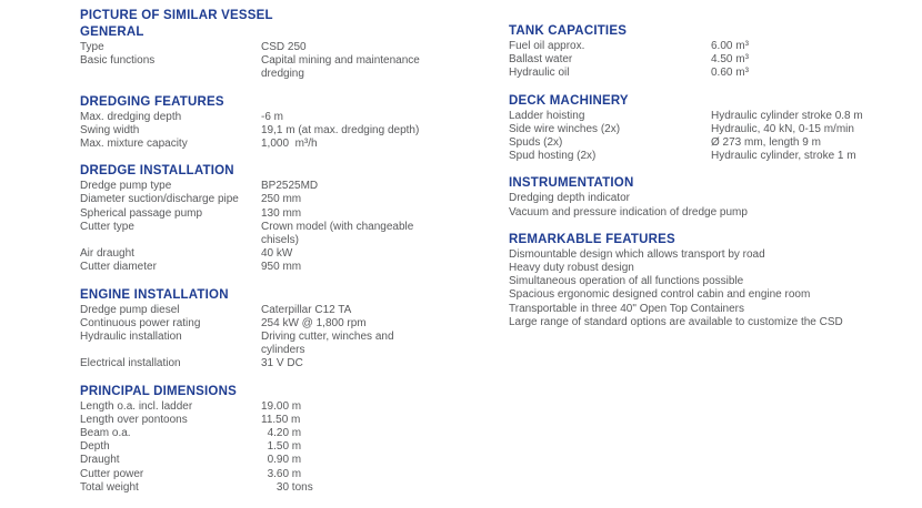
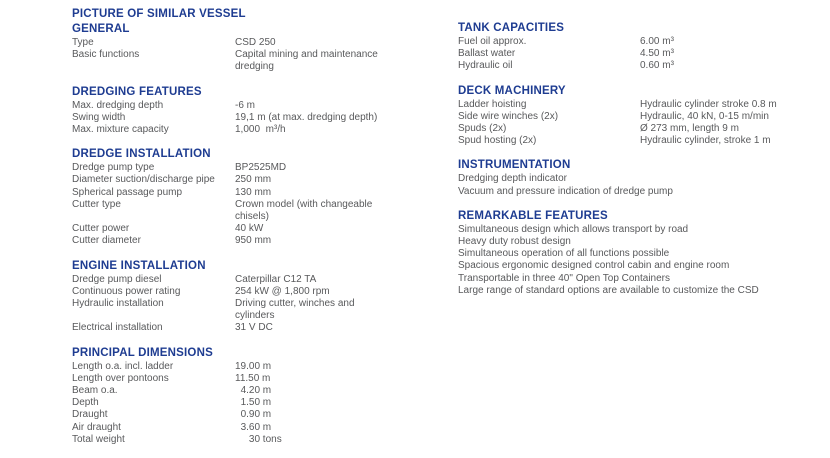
  PICTURE OF SIMILAR VESSEL
  GENERAL
  Type
  CSD 250
  Basic functions
  Capital mining and maintenance
  dredging
  DREDGING FEATURES
  Max. dredging depth
  -6 m
  Swing width
  19,1 m (at max. dredging depth)
  Max. mixture capacity
  1,000 m³/h
  DREDGE INSTALLATION
  Dredge pump type
  BP2525MD
  Diameter suction/discharge pipe
  250 mm
  Spherical passage pump
  130 mm
  Cutter type
  Crown model (with changeable
  chisels)
- Air draught
+ Cutter power
  40 kW
  Cutter diameter
  950 mm
  ENGINE INSTALLATION
  Dredge pump diesel
  Caterpillar C12 TA
  Continuous power rating
  254 kW @ 1,800 rpm
  Hydraulic installation
  Driving cutter, winches and
  cylinders
  Electrical installation
  31 V DC
  PRINCIPAL DIMENSIONS
  Length o.a. incl. ladder
  19.00 m
  Length over pontoons
  11.50 m
  Beam o.a.
  4.20 m
  Depth
  1.50 m
  Draught
  0.90 m
- Cutter power
+ Air draught
  3.60 m
  Total weight
  30 tons
  TANK CAPACITIES
  Fuel oil approx.
  6.00 m³
  Ballast water
  4.50 m³
  Hydraulic oil
  0.60 m³
  DECK MACHINERY
  Ladder hoisting
  Hydraulic cylinder stroke 0.8 m
  Side wire winches (2x)
  Hydraulic, 40 kN, 0-15 m/min
  Spuds (2x)
  Ø 273 mm, length 9 m
  Spud hosting (2x)
  Hydraulic cylinder, stroke 1 m
  INSTRUMENTATION
  Dredging depth indicator
  Vacuum and pressure indication of dredge pump
  REMARKABLE FEATURES
- Dismountable design which allows transport by road
+ Simultaneous design which allows transport by road
  Heavy duty robust design
  Simultaneous operation of all functions possible
  Spacious ergonomic designed control cabin and engine room
  Transportable in three 40" Open Top Containers
  Large range of standard options are available to customize the CSD
